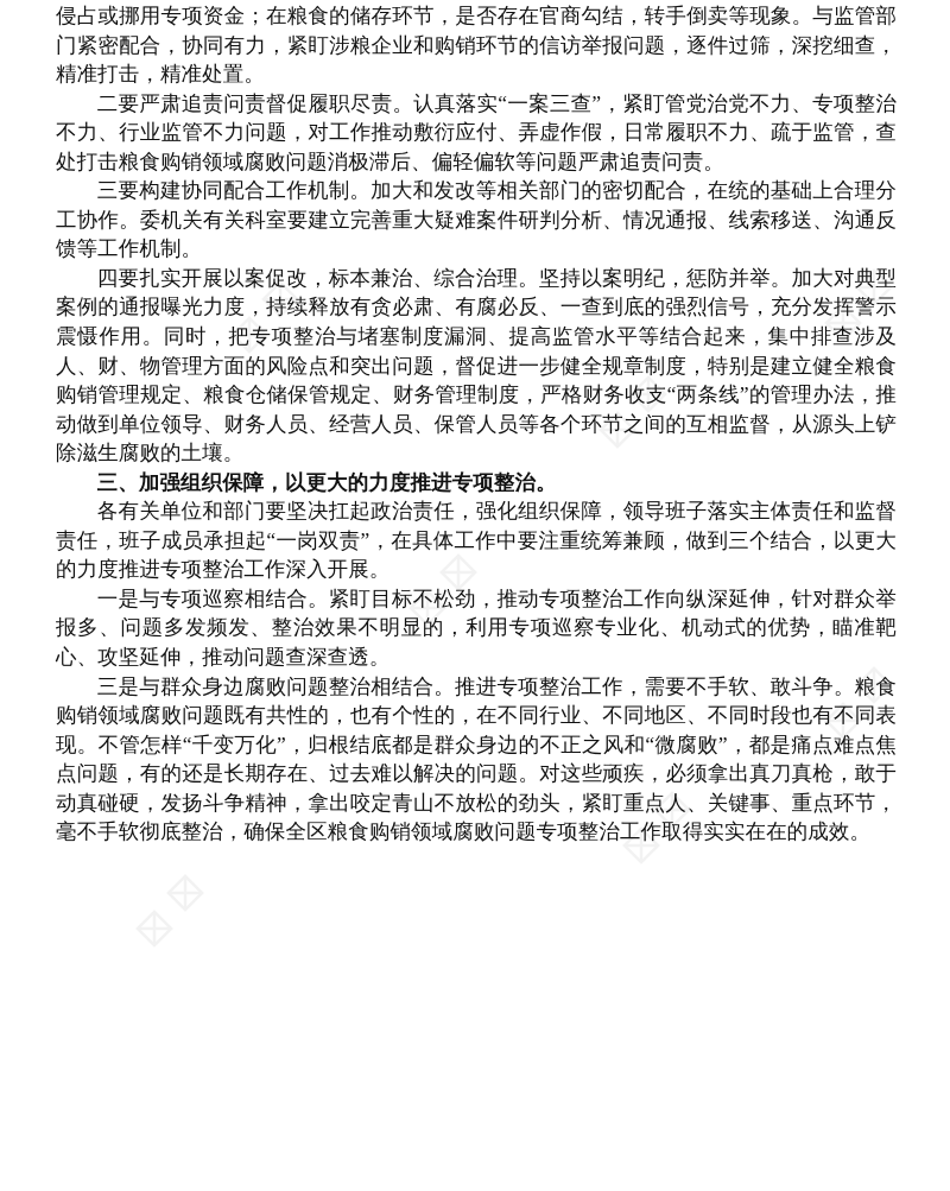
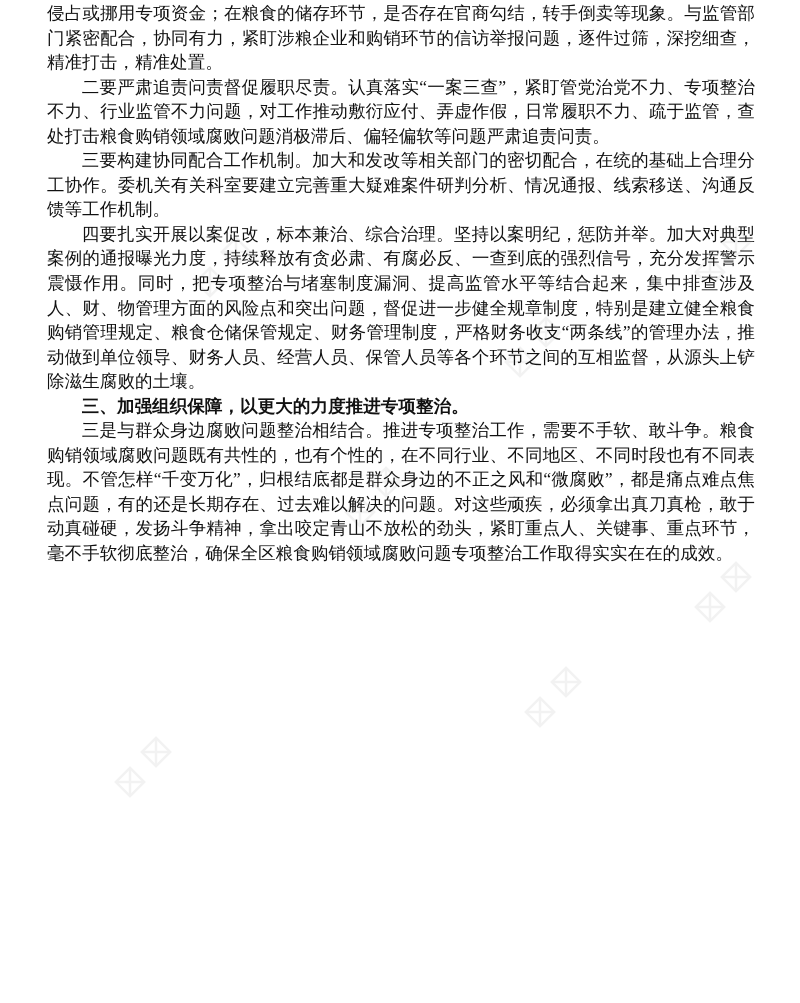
  侵占或挪用专项资金；在粮食的储存环节，是否存在官商勾结，转手倒卖等现象。与监管部门紧密配合，协同有力，紧盯涉粮企业和购销环节的信访举报问题，逐件过筛，深挖细查，精准打击，精准处置。
  二要严肃追责问责督促履职尽责。认真落实“一案三查”，紧盯管党治党不力、专项整治不力、行业监管不力问题，对工作推动敷衍应付、弄虚作假，日常履职不力、疏于监管，查处打击粮食购销领域腐败问题消极滞后、偏轻偏软等问题严肃追责问责。
  三要构建协同配合工作机制。加大和发改等相关部门的密切配合，在统的基础上合理分工协作。委机关有关科室要建立完善重大疑难案件研判分析、情况通报、线索移送、沟通反馈等工作机制。
  四要扎实开展以案促改，标本兼治、综合治理。坚持以案明纪，惩防并举。加大对典型案例的通报曝光力度，持续释放有贪必肃、有腐必反、一查到底的强烈信号，充分发挥警示震慑作用。同时，把专项整治与堵塞制度漏洞、提高监管水平等结合起来，集中排查涉及人、财、物管理方面的风险点和突出问题，督促进一步健全规章制度，特别是建立健全粮食购销管理规定、粮食仓储保管规定、财务管理制度，严格财务收支“两条线”的管理办法，推动做到单位领导、财务人员、经营人员、保管人员等各个环节之间的互相监督，从源头上铲除滋生腐败的土壤。
  三、加强组织保障，以更大的力度推进专项整治。
- 各有关单位和部门要坚决扛起政治责任，强化组织保障，领导班子落实主体责任和监督责任，班子成员承担起“一岗双责”，在具体工作中要注重统筹兼顾，做到三个结合，以更大的力度推进专项整治工作深入开展。
- 一是与专项巡察相结合。紧盯目标不松劲，推动专项整治工作向纵深延伸，针对群众举报多、问题多发频发、整治效果不明显的，利用专项巡察专业化、机动式的优势，瞄准靶心、攻坚延伸，推动问题查深查透。
  三是与群众身边腐败问题整治相结合。推进专项整治工作，需要不手软、敢斗争。粮食购销领域腐败问题既有共性的，也有个性的，在不同行业、不同地区、不同时段也有不同表现。不管怎样“千变万化”，归根结底都是群众身边的不正之风和“微腐败”，都是痛点难点焦点问题，有的还是长期存在、过去难以解决的问题。对这些顽疾，必须拿出真刀真枪，敢于动真碰硬，发扬斗争精神，拿出咬定青山不放松的劲头，紧盯重点人、关键事、重点环节，毫不手软彻底整治，确保全区粮食购销领域腐败问题专项整治工作取得实实在在的成效。
